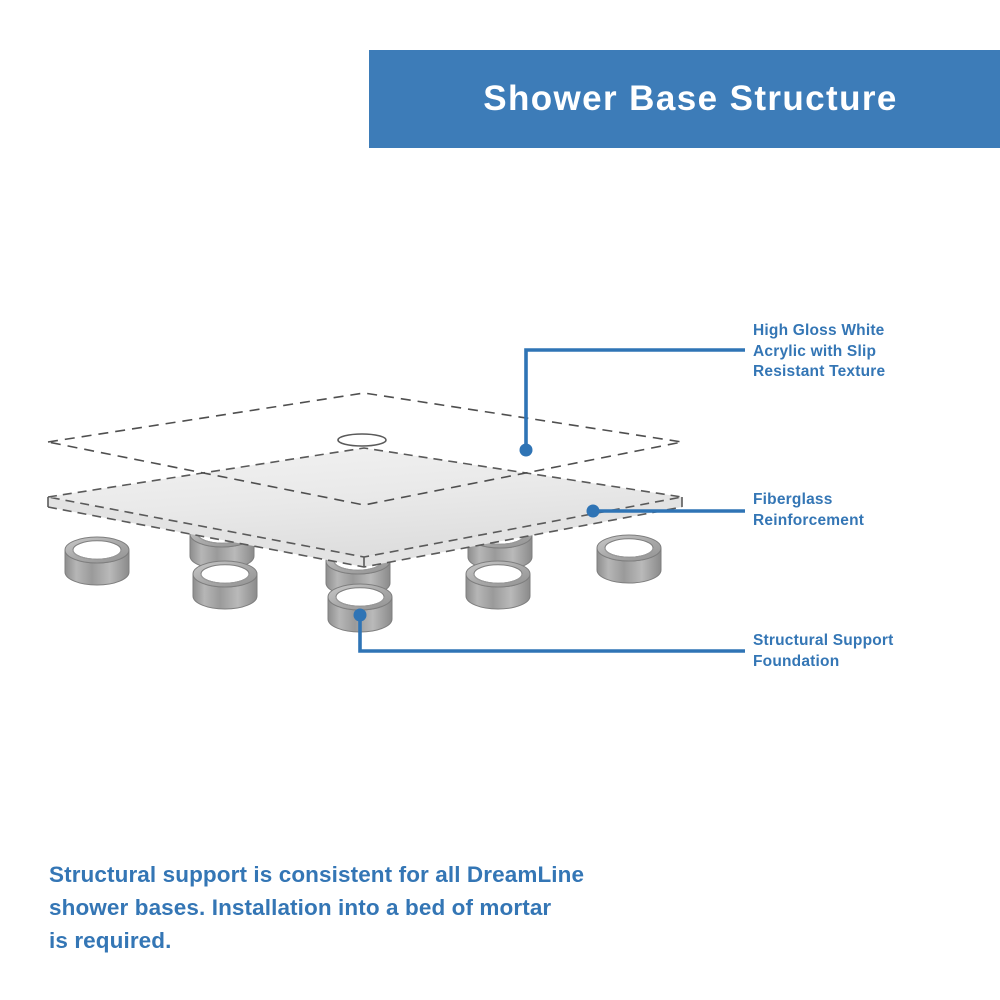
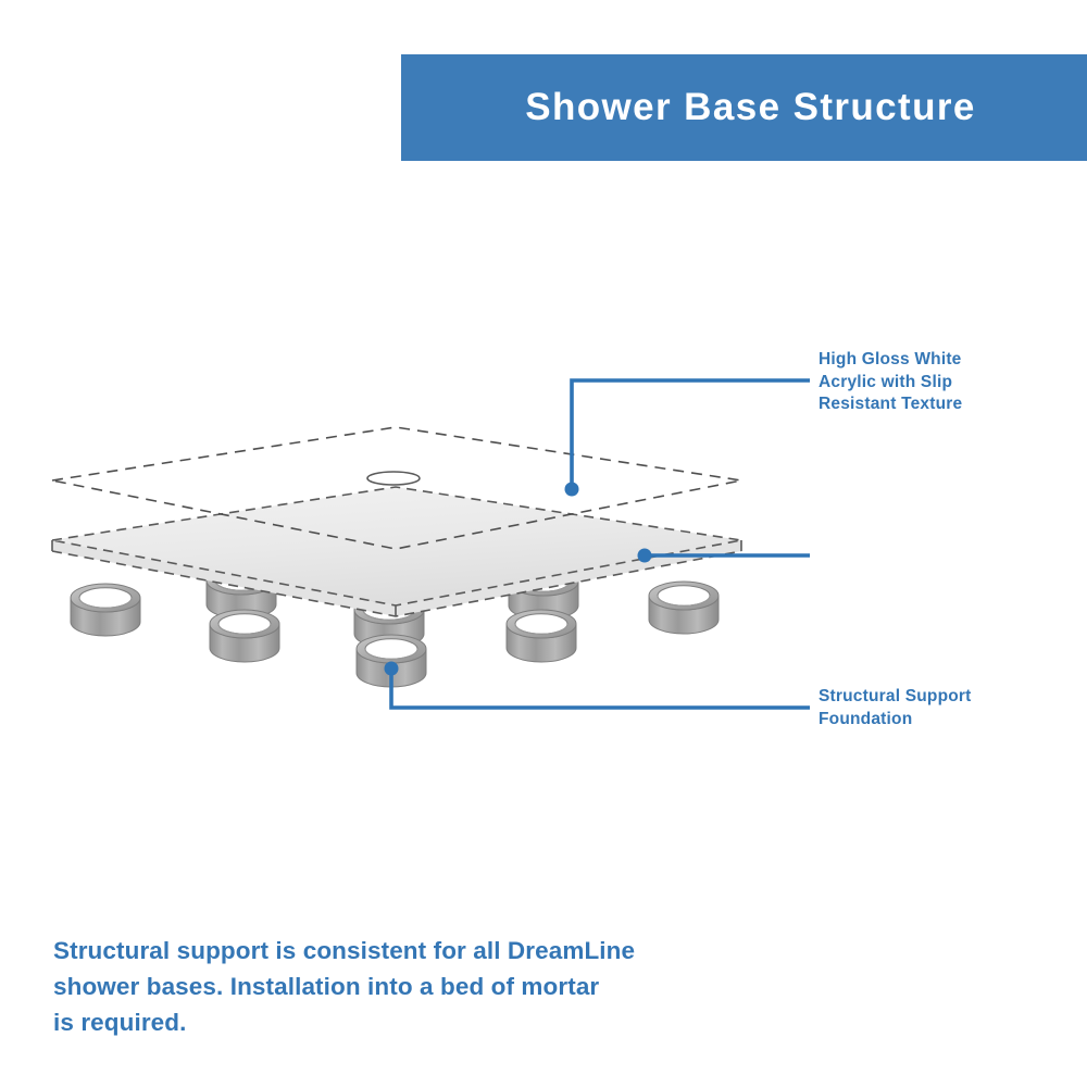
  Shower Base Structure
  High Gloss White
  Acrylic with Slip
  Resistant Texture
- Fiberglass
- Reinforcement
  Structural Support
  Foundation
  Structural support is consistent for all DreamLine
  shower bases. Installation into a bed of mortar
  is required.
